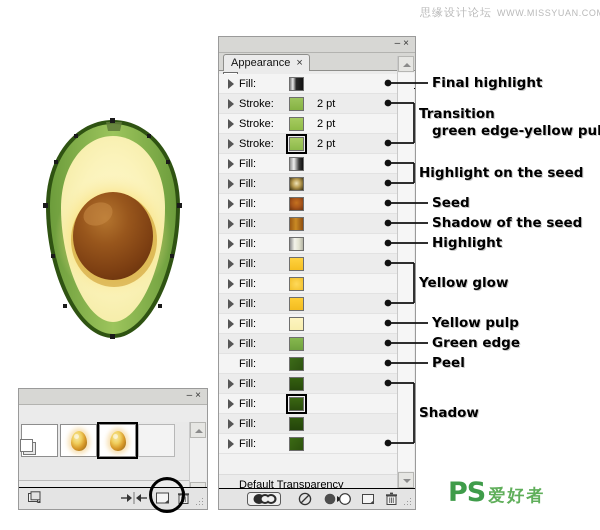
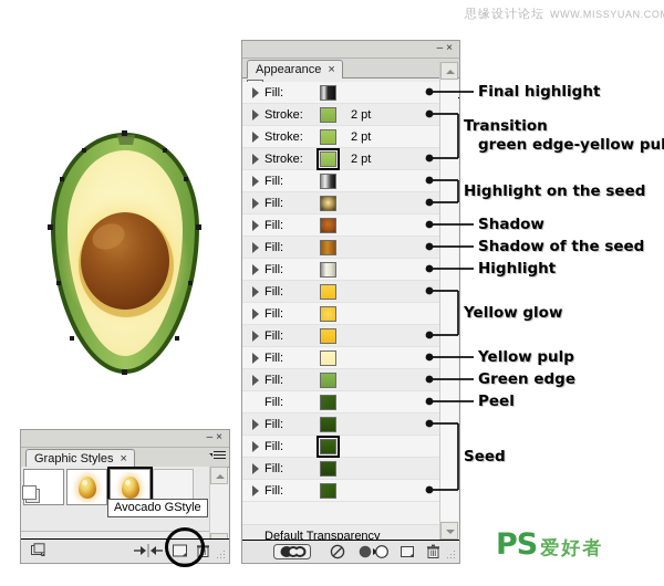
  思缘设计论坛 WWW.MISSYUAN.CO
  –×
  Appearance ×
  Fill:
  Stroke:
  2 pt
  Stroke:
  2 pt
  Stroke:
  2 pt
  Fill:
  Fill:
  Fill:
  Fill:
  Fill:
  Fill:
  Fill:
  Fill:
  Fill:
  Fill:
  Fill:
  Fill:
  Fill:
  Fill:
  Fill:
  Default Transparency
  –×
+ Graphic Styles ×
+ Avocado GStyle
  Final highlight
  Transition
  green edge-yellow pul
  Highlight on the seed
- Seed
+ Shadow
  Shadow of the seed
  Highlight
  Yellow glow
  Yellow pulp
  Green edge
  Peel
- Shadow
+ Seed
  PS 爱好者
